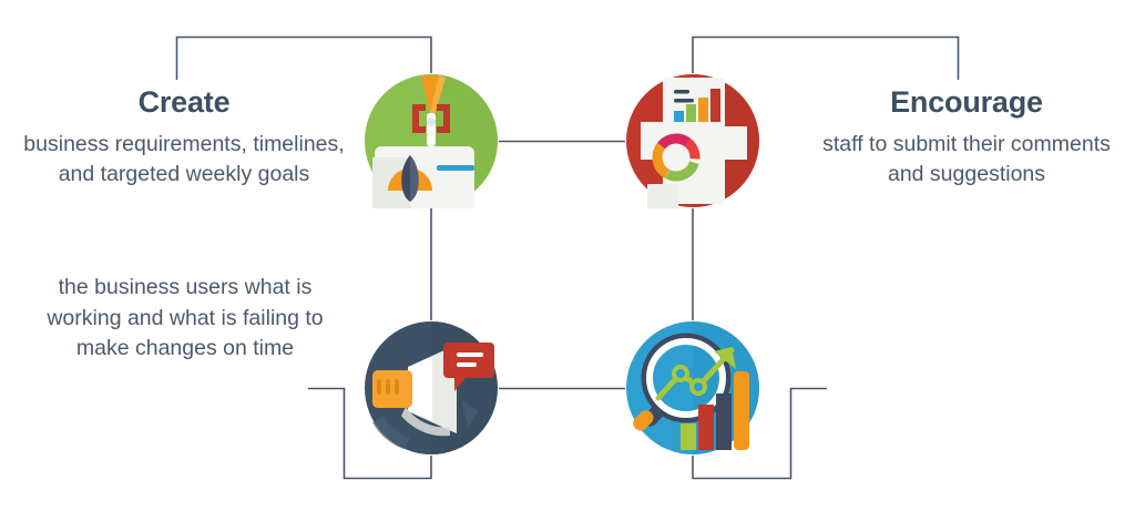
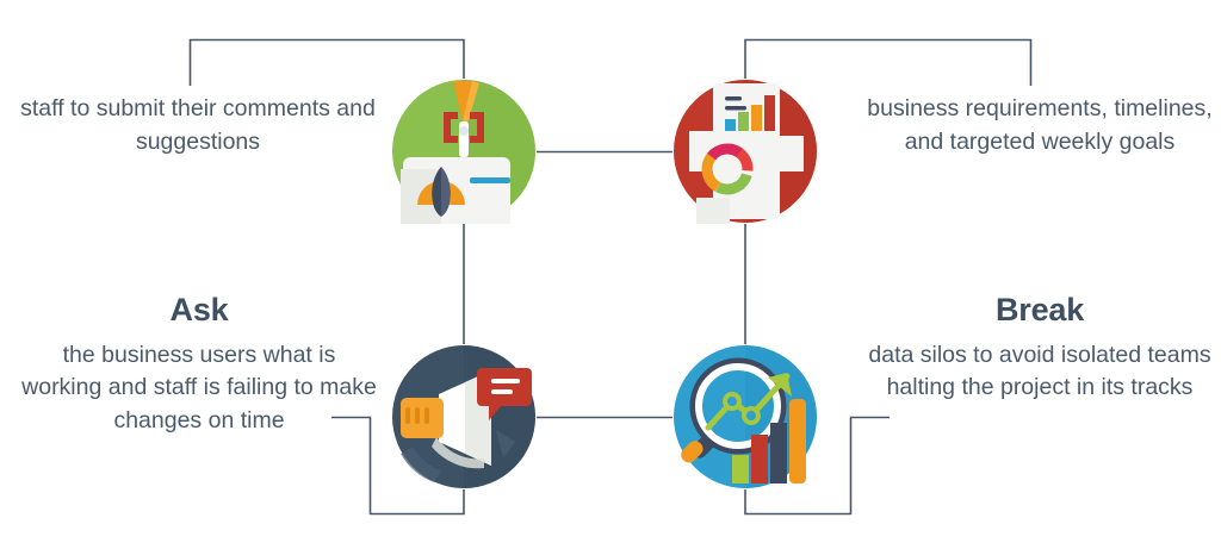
- Create
- business requirements, timelines, and targeted weekly goals
+ staff to submit their comments and suggestions
- Encourage
- staff to submit their comments and suggestions
+ business requirements, timelines, and targeted weekly goals
+ Ask
- the business users what is working and what is failing to make changes on time
+ the business users what is working and staff is failing to make changes on time
+ Break
+ data silos to avoid isolated teams halting the project in its tracks
